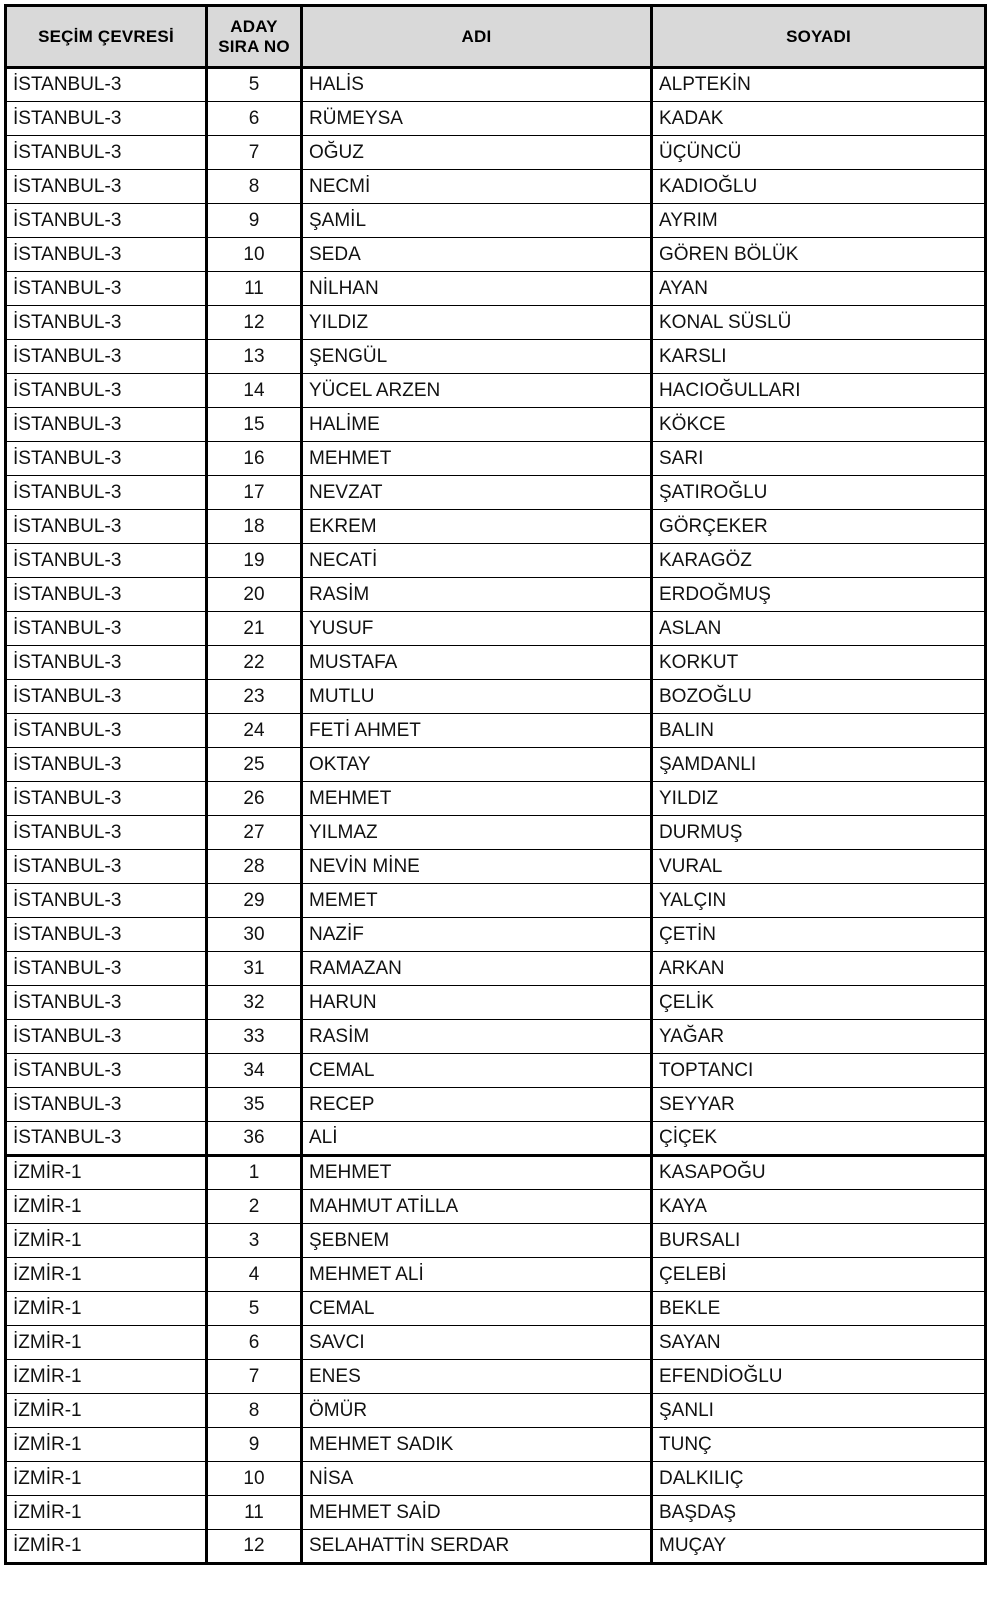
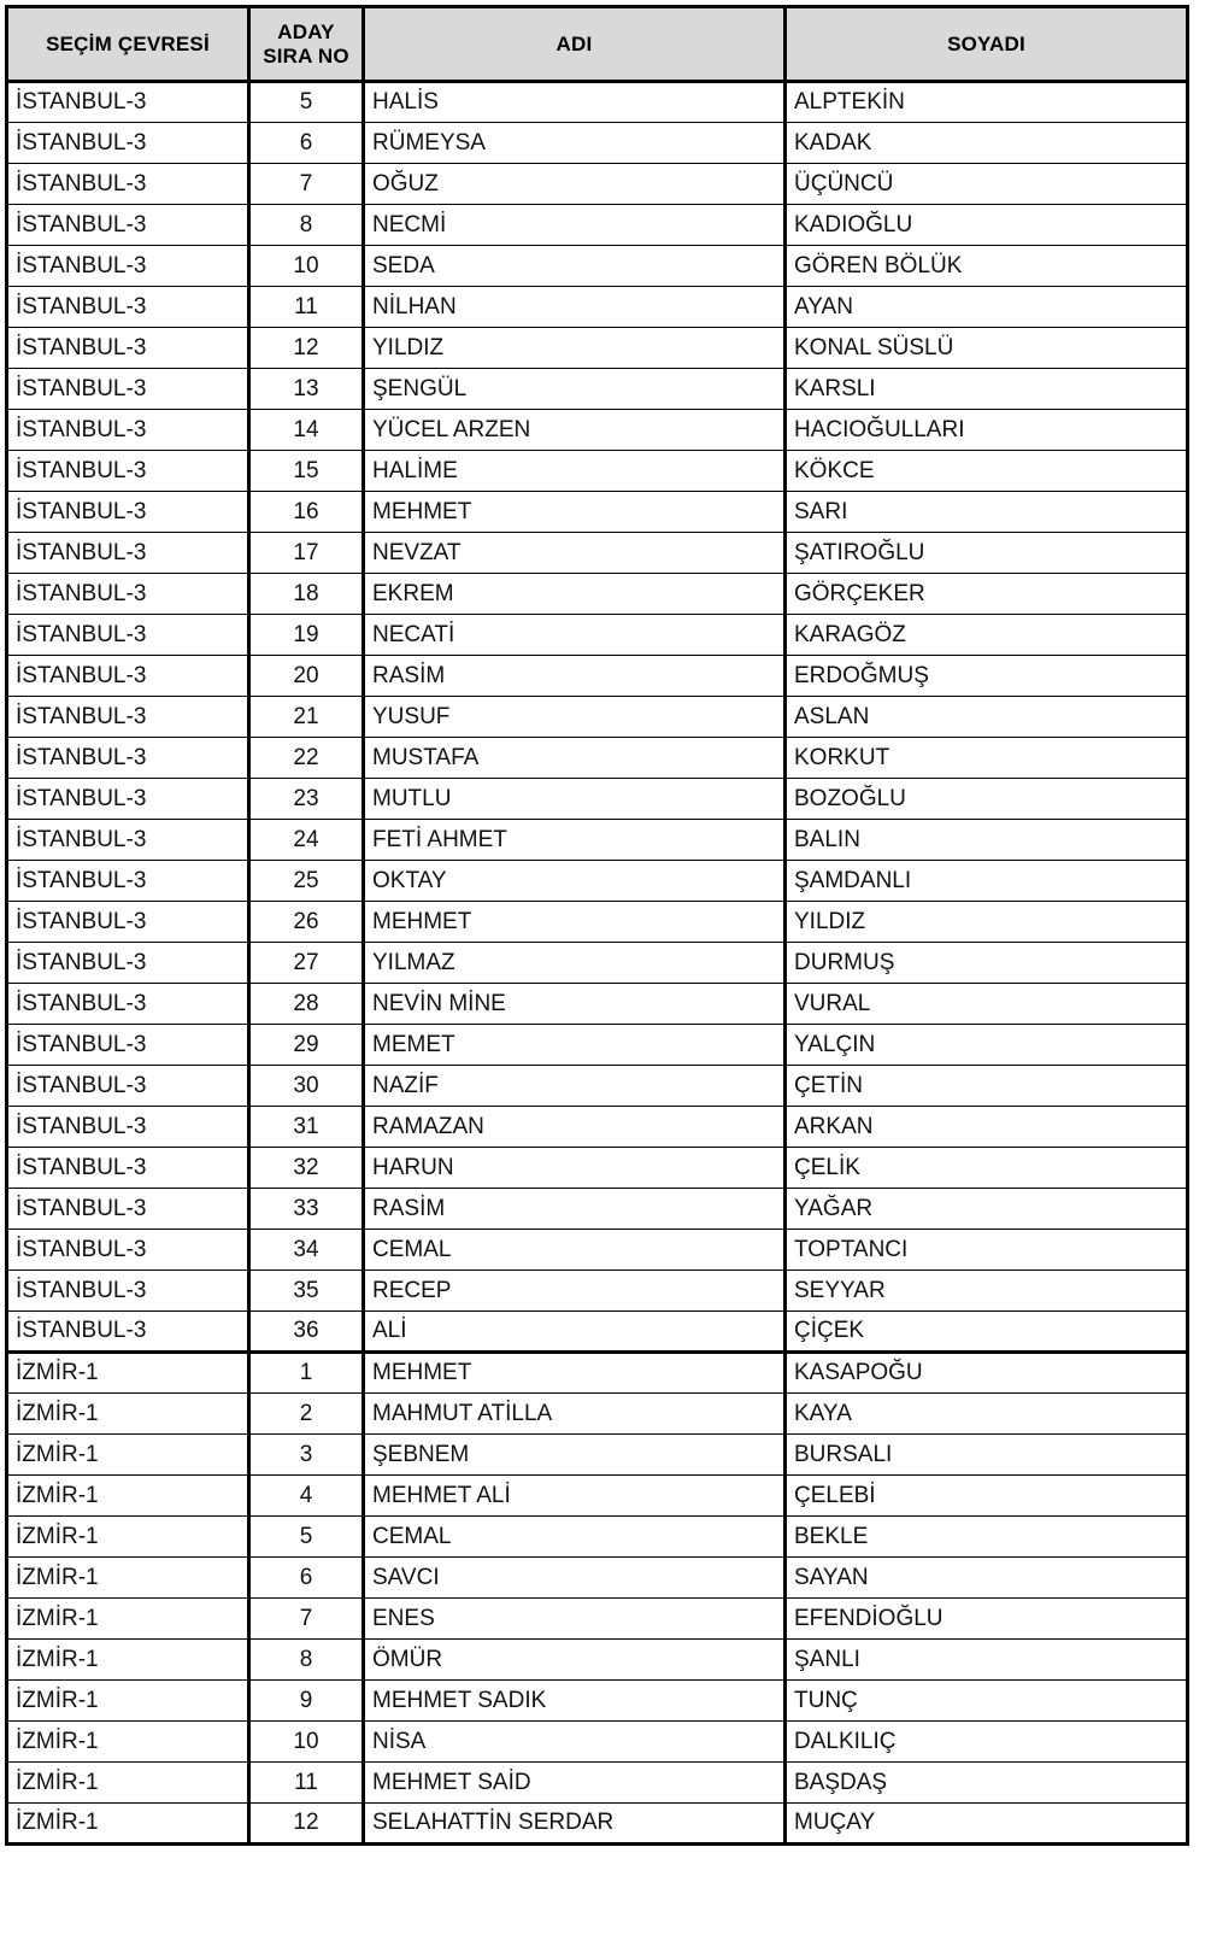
  SEÇİM ÇEVRESİ	ADAY SIRA NO	ADI	SOYADI
  İSTANBUL-3	5	HALİS	ALPTEKİN
  İSTANBUL-3	6	RÜMEYSA	KADAK
  İSTANBUL-3	7	OĞUZ	ÜÇÜNCÜ
  İSTANBUL-3	8	NECMİ	KADIOĞLU
- İSTANBUL-3	9	ŞAMİL	AYRIM
  İSTANBUL-3	10	SEDA	GÖREN BÖLÜK
  İSTANBUL-3	11	NİLHAN	AYAN
  İSTANBUL-3	12	YILDIZ	KONAL SÜSLÜ
  İSTANBUL-3	13	ŞENGÜL	KARSLI
  İSTANBUL-3	14	YÜCEL ARZEN	HACIOĞULLARI
  İSTANBUL-3	15	HALİME	KÖKCE
  İSTANBUL-3	16	MEHMET	SARI
  İSTANBUL-3	17	NEVZAT	ŞATIROĞLU
  İSTANBUL-3	18	EKREM	GÖRÇEKER
  İSTANBUL-3	19	NECATİ	KARAGÖZ
  İSTANBUL-3	20	RASİM	ERDOĞMUŞ
  İSTANBUL-3	21	YUSUF	ASLAN
  İSTANBUL-3	22	MUSTAFA	KORKUT
  İSTANBUL-3	23	MUTLU	BOZOĞLU
  İSTANBUL-3	24	FETİ AHMET	BALIN
  İSTANBUL-3	25	OKTAY	ŞAMDANLI
  İSTANBUL-3	26	MEHMET	YILDIZ
  İSTANBUL-3	27	YILMAZ	DURMUŞ
  İSTANBUL-3	28	NEVİN MİNE	VURAL
  İSTANBUL-3	29	MEMET	YALÇIN
  İSTANBUL-3	30	NAZİF	ÇETİN
  İSTANBUL-3	31	RAMAZAN	ARKAN
  İSTANBUL-3	32	HARUN	ÇELİK
  İSTANBUL-3	33	RASİM	YAĞAR
  İSTANBUL-3	34	CEMAL	TOPTANCI
  İSTANBUL-3	35	RECEP	SEYYAR
  İSTANBUL-3	36	ALİ	ÇİÇEK
  İZMİR-1	1	MEHMET	KASAPOĞU
  İZMİR-1	2	MAHMUT ATİLLA	KAYA
  İZMİR-1	3	ŞEBNEM	BURSALI
  İZMİR-1	4	MEHMET ALİ	ÇELEBİ
  İZMİR-1	5	CEMAL	BEKLE
  İZMİR-1	6	SAVCI	SAYAN
  İZMİR-1	7	ENES	EFENDİOĞLU
  İZMİR-1	8	ÖMÜR	ŞANLI
  İZMİR-1	9	MEHMET SADIK	TUNÇ
  İZMİR-1	10	NİSA	DALKILIÇ
  İZMİR-1	11	MEHMET SAİD	BAŞDAŞ
  İZMİR-1	12	SELAHATTİN SERDAR	MUÇAY
